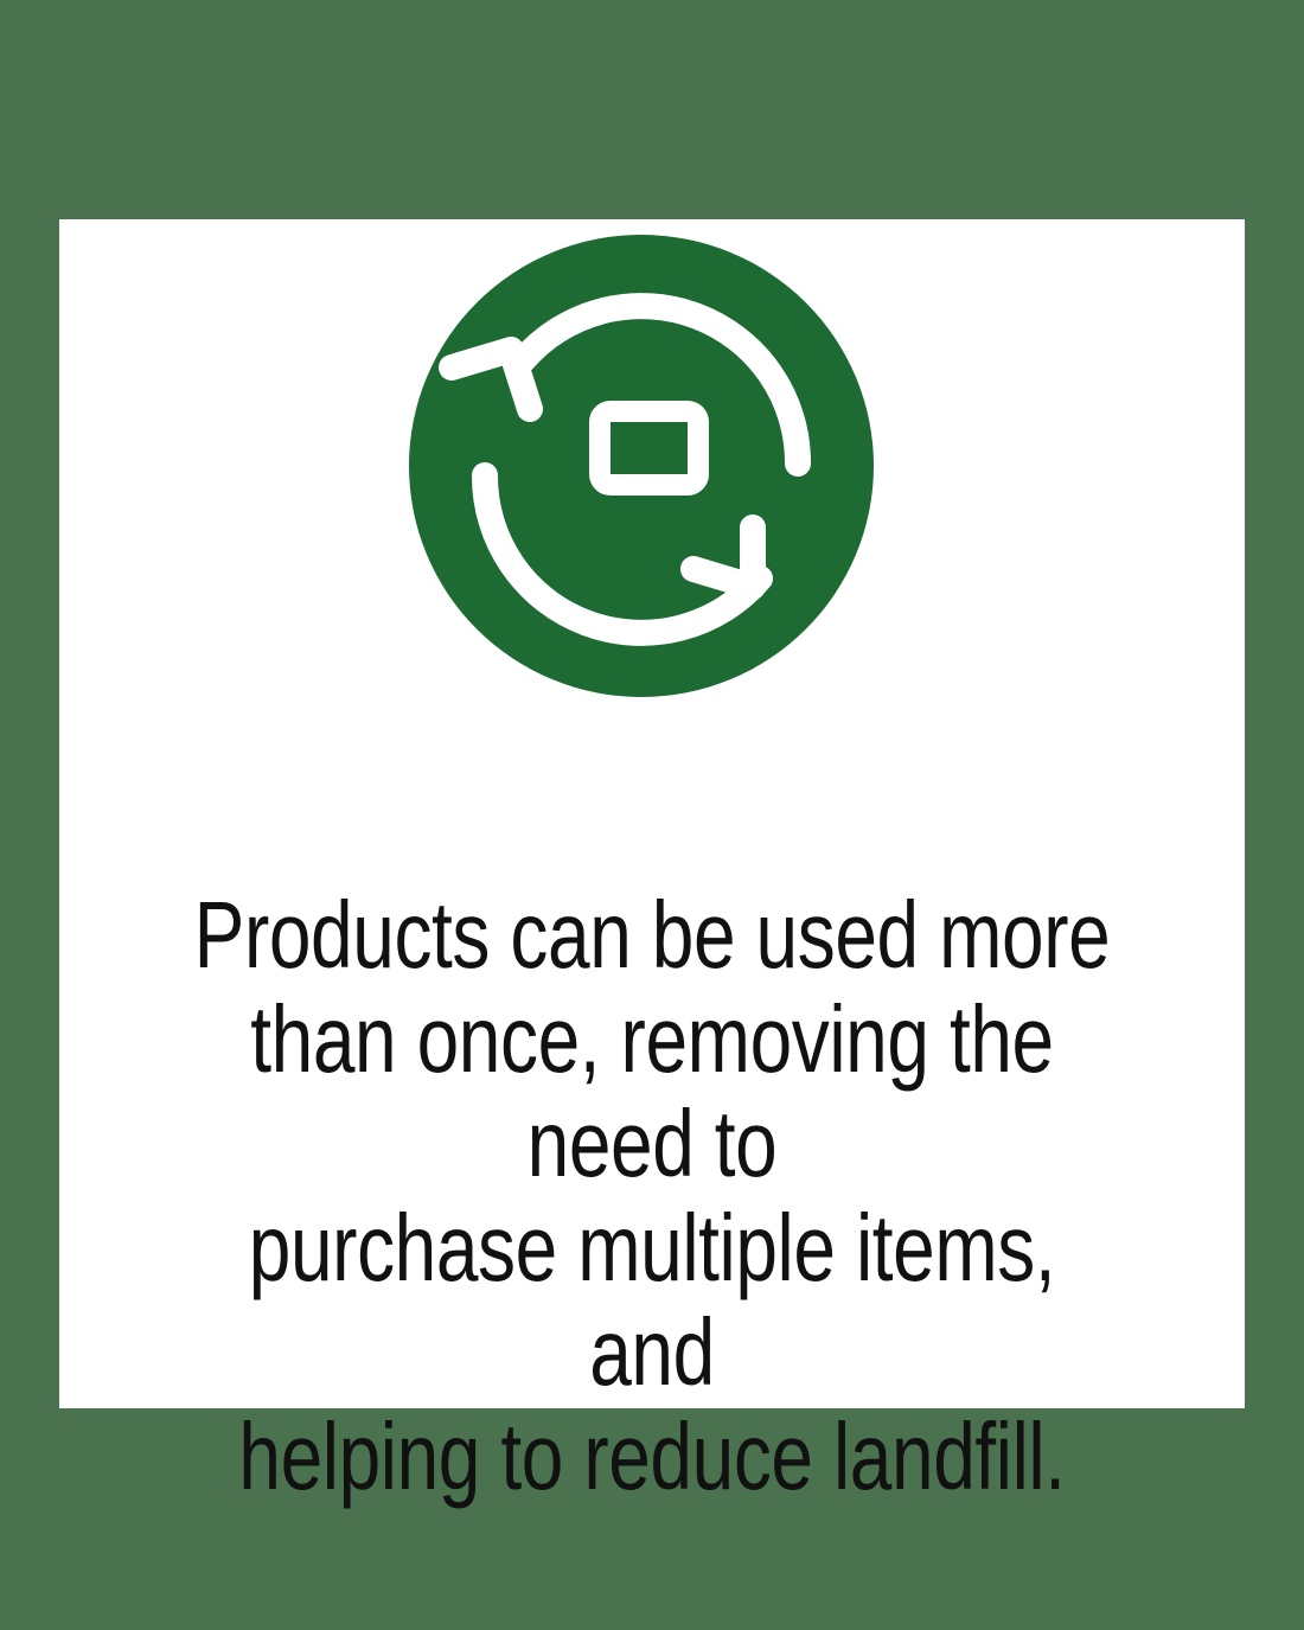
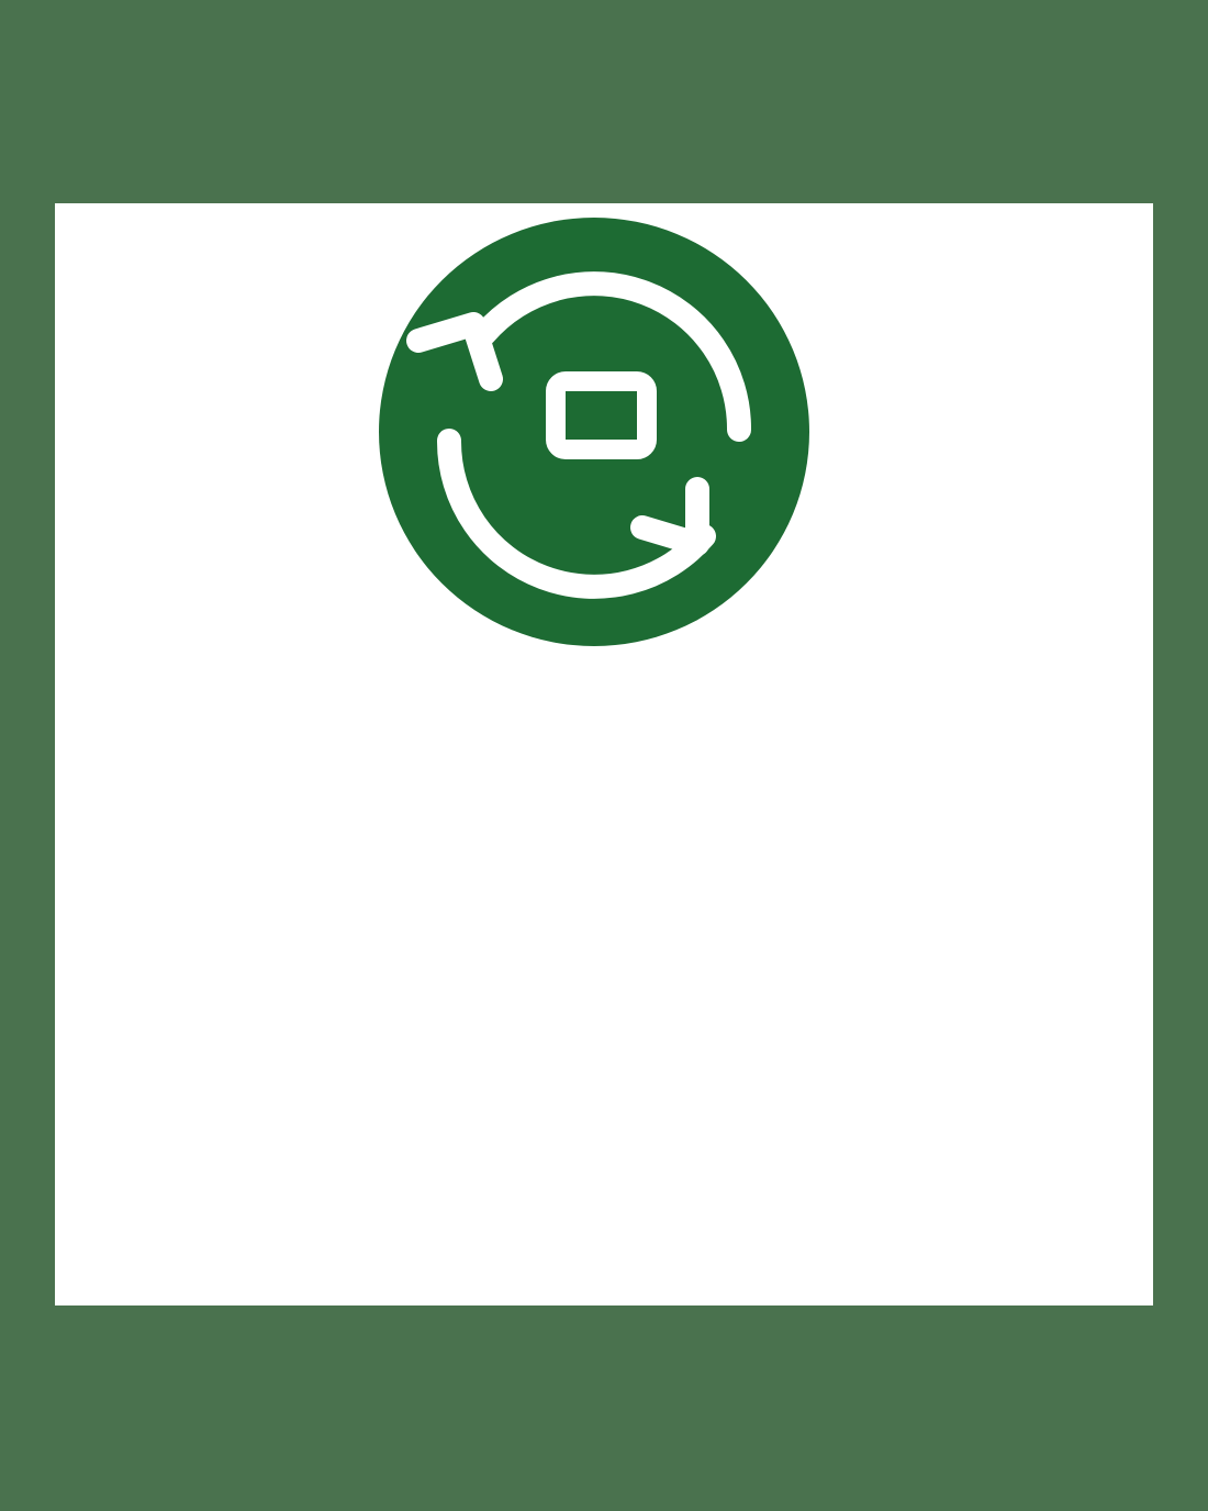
- Products can be used more
- than once, removing the need to
- purchase multiple items, and
- helping to reduce landfill.
